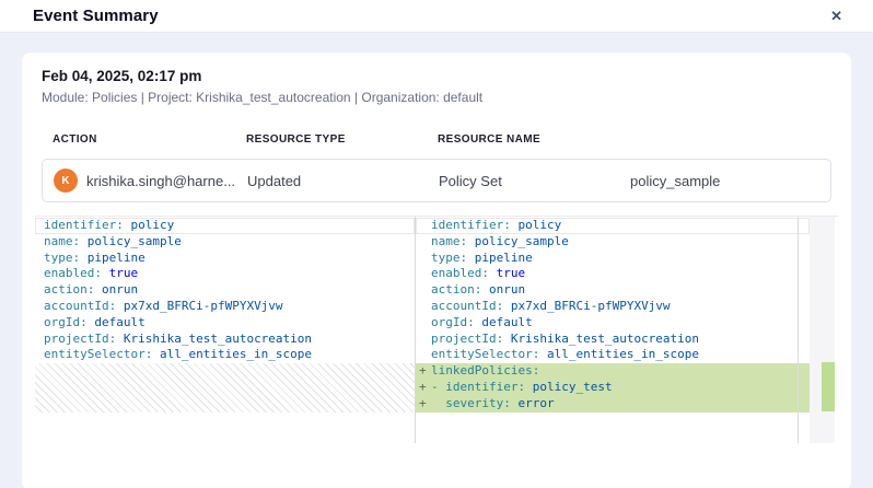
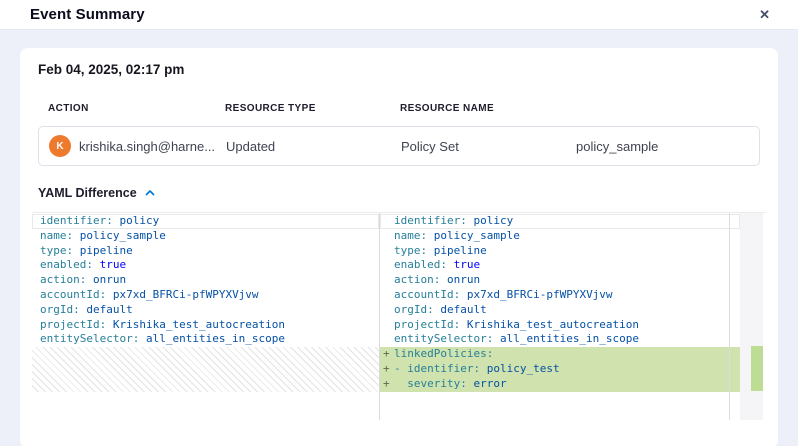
  Event Summary
  ✕
  Feb 04, 2025, 02:17 pm
- Module: Policies | Project: Krishika_test_autocreation | Organization: default
  ACTION
  RESOURCE TYPE
  RESOURCE NAME
  K
  krishika.singh@harne...
  Updated
  Policy Set
  policy_sample
+ YAML Difference
  identifier:
  policy
  name:
  policy_sample
  type:
  pipeline
  enabled:
  true
  action:
  onrun
  accountId:
  px7xd_BFRCi-pfWPYXVjvw
  orgId:
  default
  projectId:
  Krishika_test_autocreation
  entitySelector:
  all_entities_in_scope
  identifier:
  policy
  name:
  policy_sample
  type:
  pipeline
  enabled:
  true
  action:
  onrun
  accountId:
  px7xd_BFRCi-pfWPYXVjvw
  orgId:
  default
  projectId:
  Krishika_test_autocreation
  entitySelector:
  all_entities_in_scope
  +
  linkedPolicies:
  +
  - identifier:
  policy_test
  +
  severity:
  error
